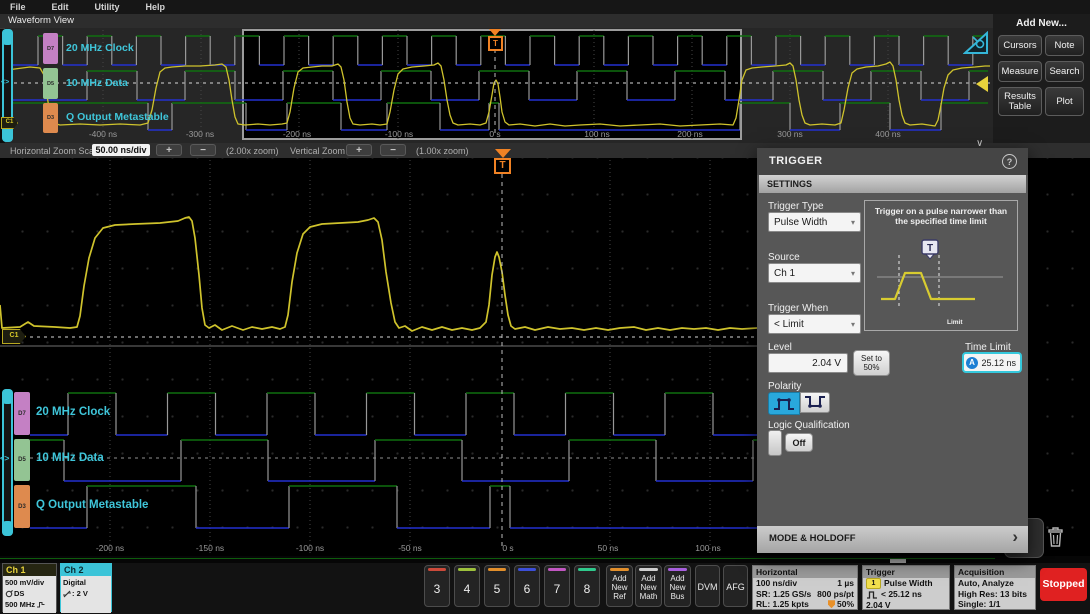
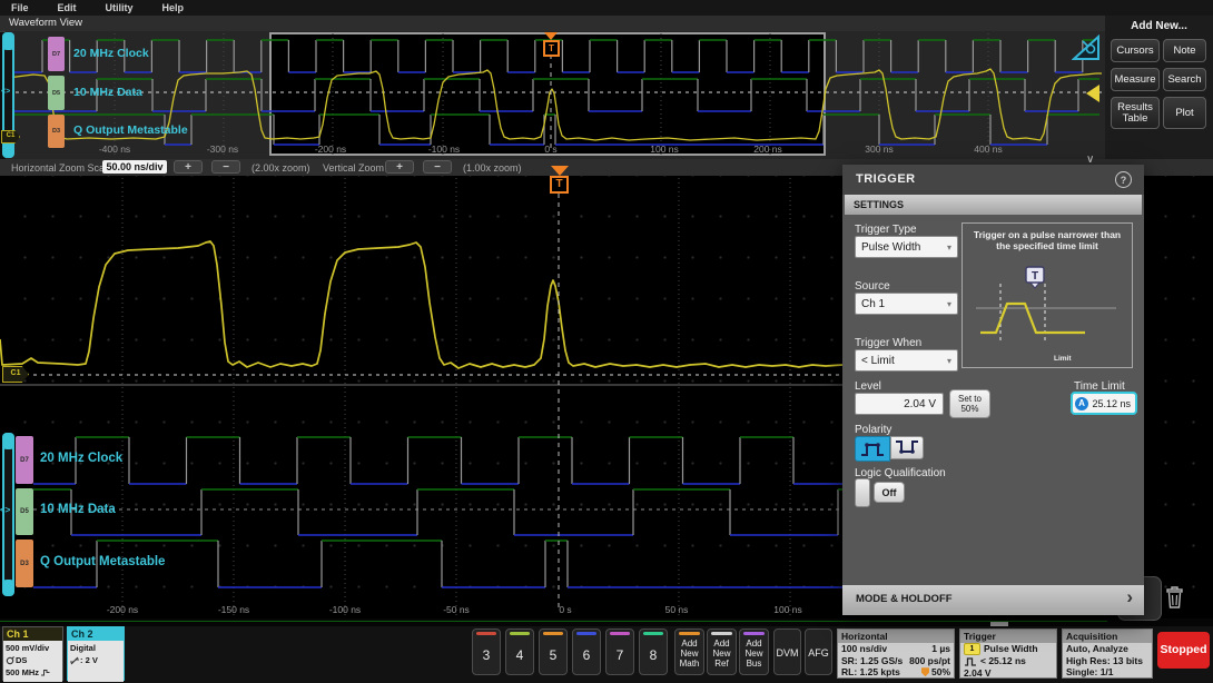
  File
  Edit
  Utility
  Help
  Waveform View
  20 MHz Clock
  10 MHz Data
  Q Output Metastable
  -400 ns
  -300 ns
  -200 ns
  -100 ns
  0 s
  100 ns
  200 ns
  300 ns
  400 ns
  T
  Add New...
  Cursors
  Note
  Measure
  Search
  Results
  Table
  Plot
  Horizontal Zoom Sc
  50.00 ns/div
  +
  −
  (2.00x zoom)
  Vertical Zoom
  +
  −
  (1.00x zoom)
  ∨
  T
  <>
  20 MHz Clock
  10 MHz Data
  Q Output Metastable
  -200 ns
  -150 ns
  -100 ns
  -50 ns
  0 s
  50 ns
  100 ns
  TRIGGER
  ?
  SETTINGS
  Trigger Type
  Pulse Width
  ▾
  Trigger on a pulse narrower than
  the specified time limit
  T
  Source
  Ch 1
  ▾
  Trigger When
  < Limit
  ▾
  Level
  2.04 V
  Set to
  50%
  Time Limit
  A
  25.12 ns
  Polarity
  Logic Qualification
  Off
  MODE & HOLDOFF
  ›
  Ch 1
  500 mV/div
  DS
  500 MHz
  Ch 2
  Digital
  : 2 V
  3
  4
  5
  6
  7
  8
  Add
  New
- Ref
+ Math
  Add
  New
- Math
+ Ref
  Add
  New
  Bus
  DVM
  AFG
  Horizontal
  100 ns/div
  1 µs
  SR: 1.25 GS/s
  800 ps/pt
  RL: 1.25 kpts
  50%
  Trigger
  Pulse Width
  < 25.12 ns
  2.04 V
  Acquisition
  Auto, Analyze
  High Res: 13 bits
  Single: 1/1
  Stopped
